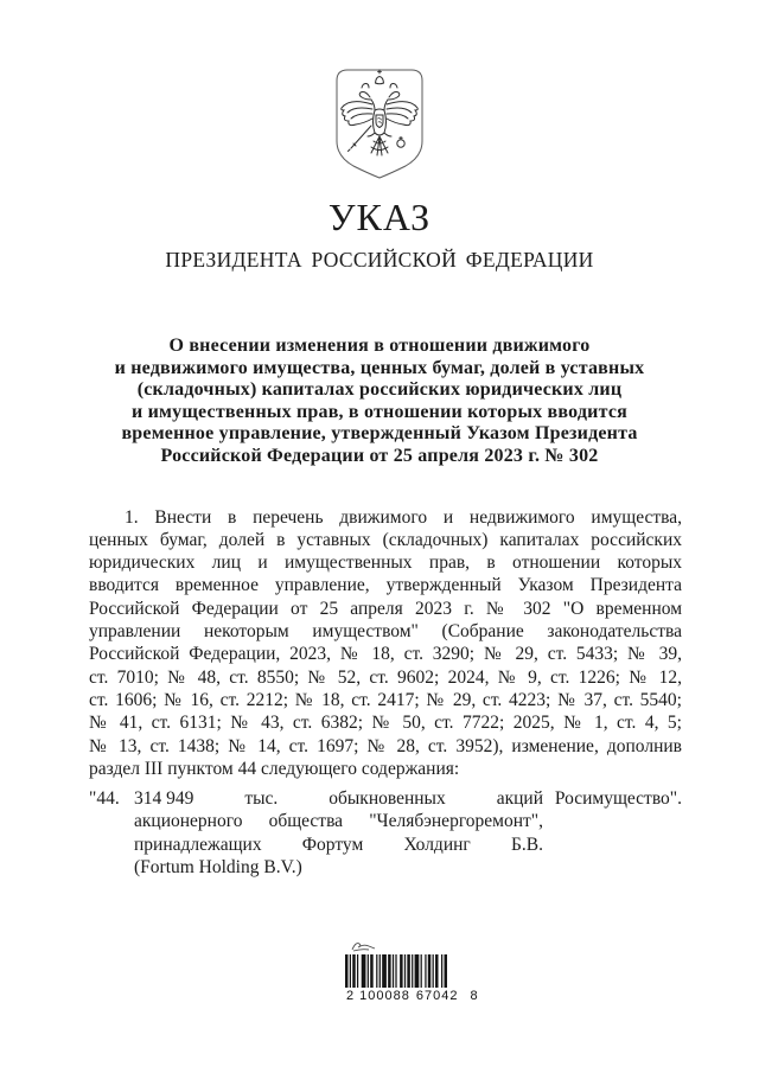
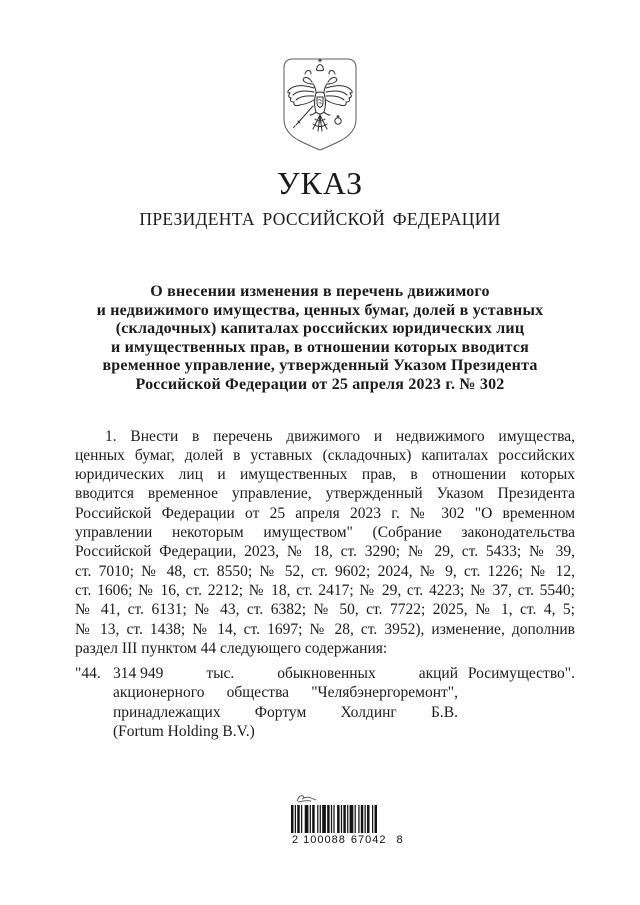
  УКАЗ
  ПРЕЗИДЕНТА РОССИЙСКОЙ ФЕДЕРАЦИИ
- О внесении изменения в отношении движимого
+ О внесении изменения в перечень движимого
  и недвижимого имущества, ценных бумаг, долей в уставных
  (складочных) капиталах российских юридических лиц
  и имущественных прав, в отношении которых вводится
  временное управление, утвержденный Указом Президента
  Российской Федерации от 25 апреля 2023 г. № 302
  1. Внести в перечень движимого и недвижимого имущества,
  ценных бумаг, долей в уставных (складочных) капиталах российских
  юридических лиц и имущественных прав, в отношении которых
  вводится временное управление, утвержденный Указом Президента
  Российской Федерации от 25 апреля 2023 г. № 302 "О временном
  управлении некоторым имуществом" (Собрание законодательства
  Российской Федерации, 2023, № 18, ст. 3290; № 29, ст. 5433; № 39,
  ст. 7010; № 48, ст. 8550; № 52, ст. 9602; 2024, № 9, ст. 1226; № 12,
  ст. 1606; № 16, ст. 2212; № 18, ст. 2417; № 29, ст. 4223; № 37, ст. 5540;
  № 41, ст. 6131; № 43, ст. 6382; № 50, ст. 7722; 2025, № 1, ст. 4, 5;
  № 13, ст. 1438; № 14, ст. 1697; № 28, ст. 3952), изменение, дополнив
  раздел III пунктом 44 следующего содержания:
  "44.
  314 949
  тыс.
  обыкновенных
  акций
  акционерного общества "Челябэнергоремонт",
  принадлежащих
  Фортум
  Холдинг
  Б.В.
  (Fortum Holding B.V.)
  Росимущество".
  2
  100088
  67042
  8
